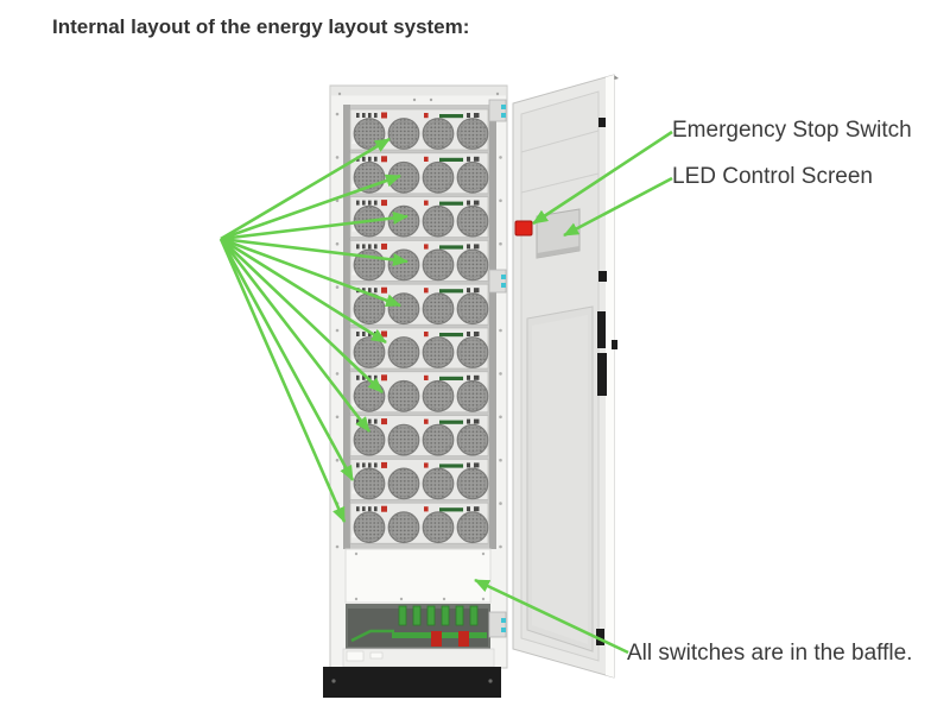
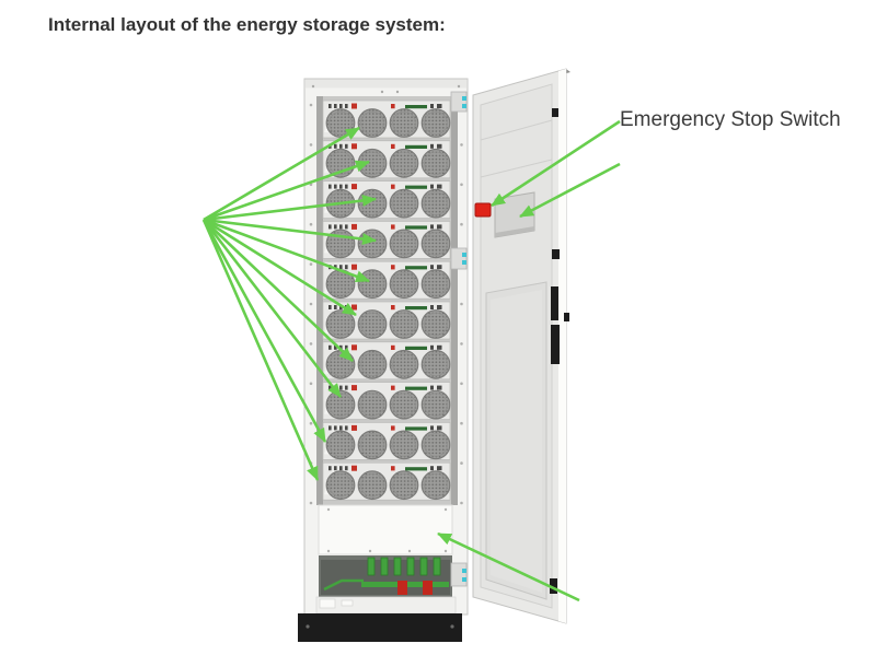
- Internal layout of the energy layout system:
+ Internal layout of the energy storage system:
  Emergency Stop Switch
- LED Control Screen
- All switches are in the baffle.
